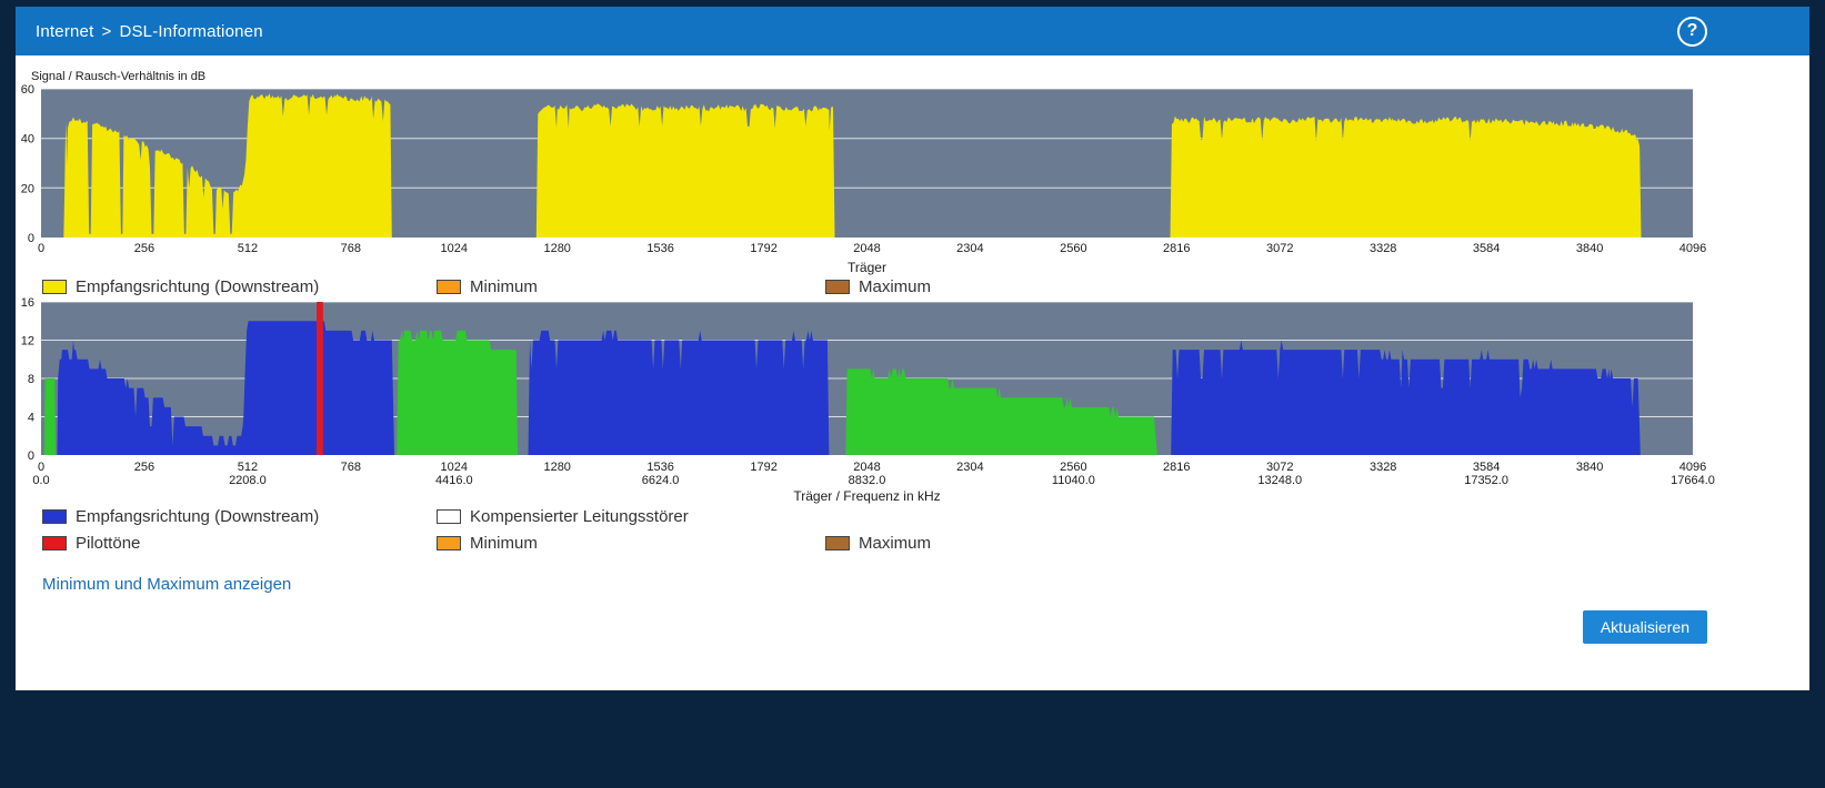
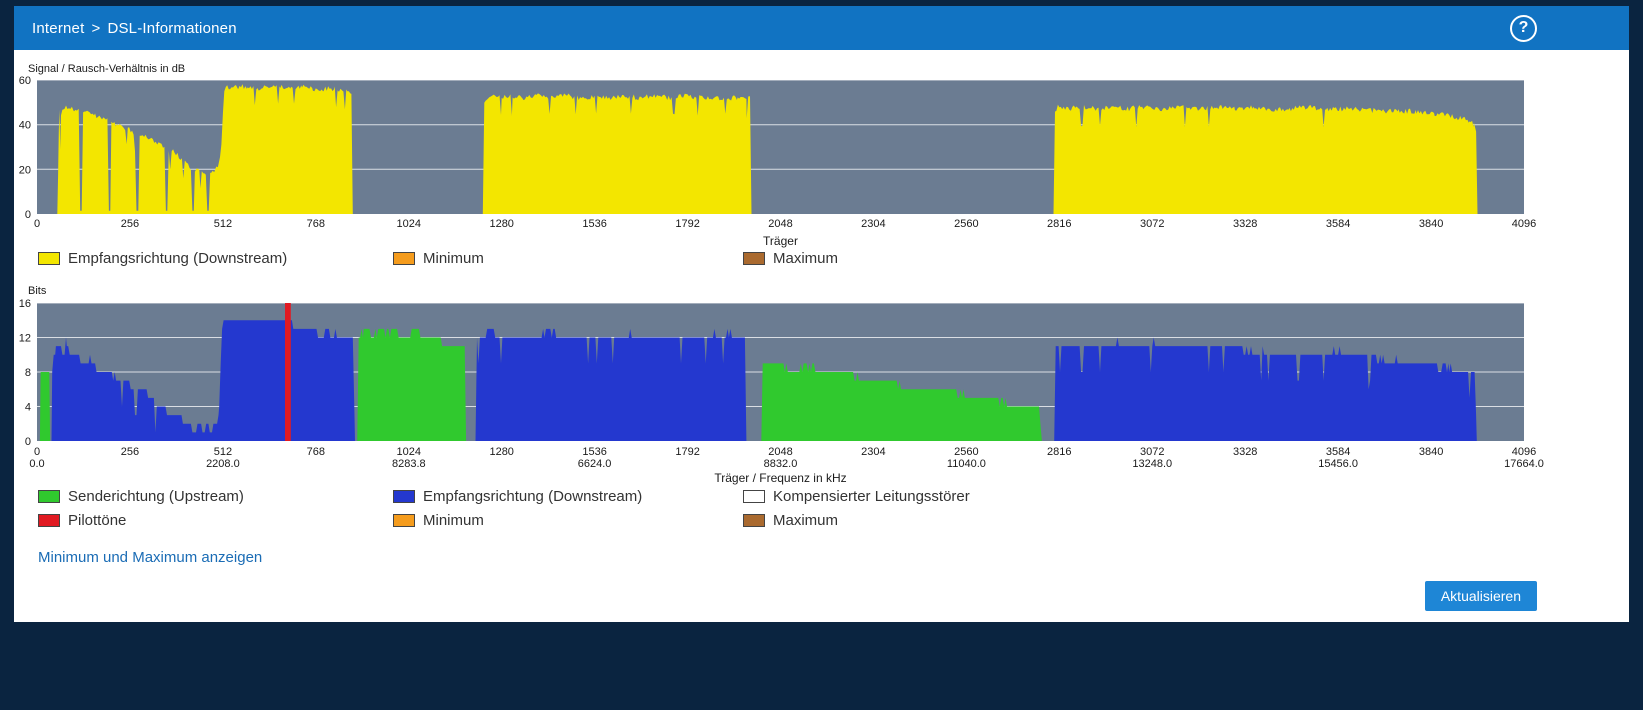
  Internet > DSL-Informationen
  ?
  Signal / Rausch-Verhältnis in dB
  0
  20
  40
  60
  0
  256
  512
  768
  1024
  1280
  1536
  1792
  2048
  2304
  2560
  2816
  3072
  3328
  3584
  3840
  4096
  Träger
  Empfangsrichtung (Downstream)
  Minimum
  Maximum
+ Bits
  0
  4
  8
  12
  16
  0
  256
  512
  768
  1024
  1280
  1536
  1792
  2048
  2304
  2560
  2816
  3072
  3328
  3584
  3840
  4096
  0.0
  2208.0
- 4416.0
+ 8283.8
  6624.0
  8832.0
  11040.0
  13248.0
- 17352.0
+ 15456.0
  17664.0
  Träger / Frequenz in kHz
+ Senderichtung (Upstream)
  Empfangsrichtung (Downstream)
  Kompensierter Leitungsstörer
  Pilottöne
  Minimum
  Maximum
  Minimum und Maximum anzeigen
  Aktualisieren
